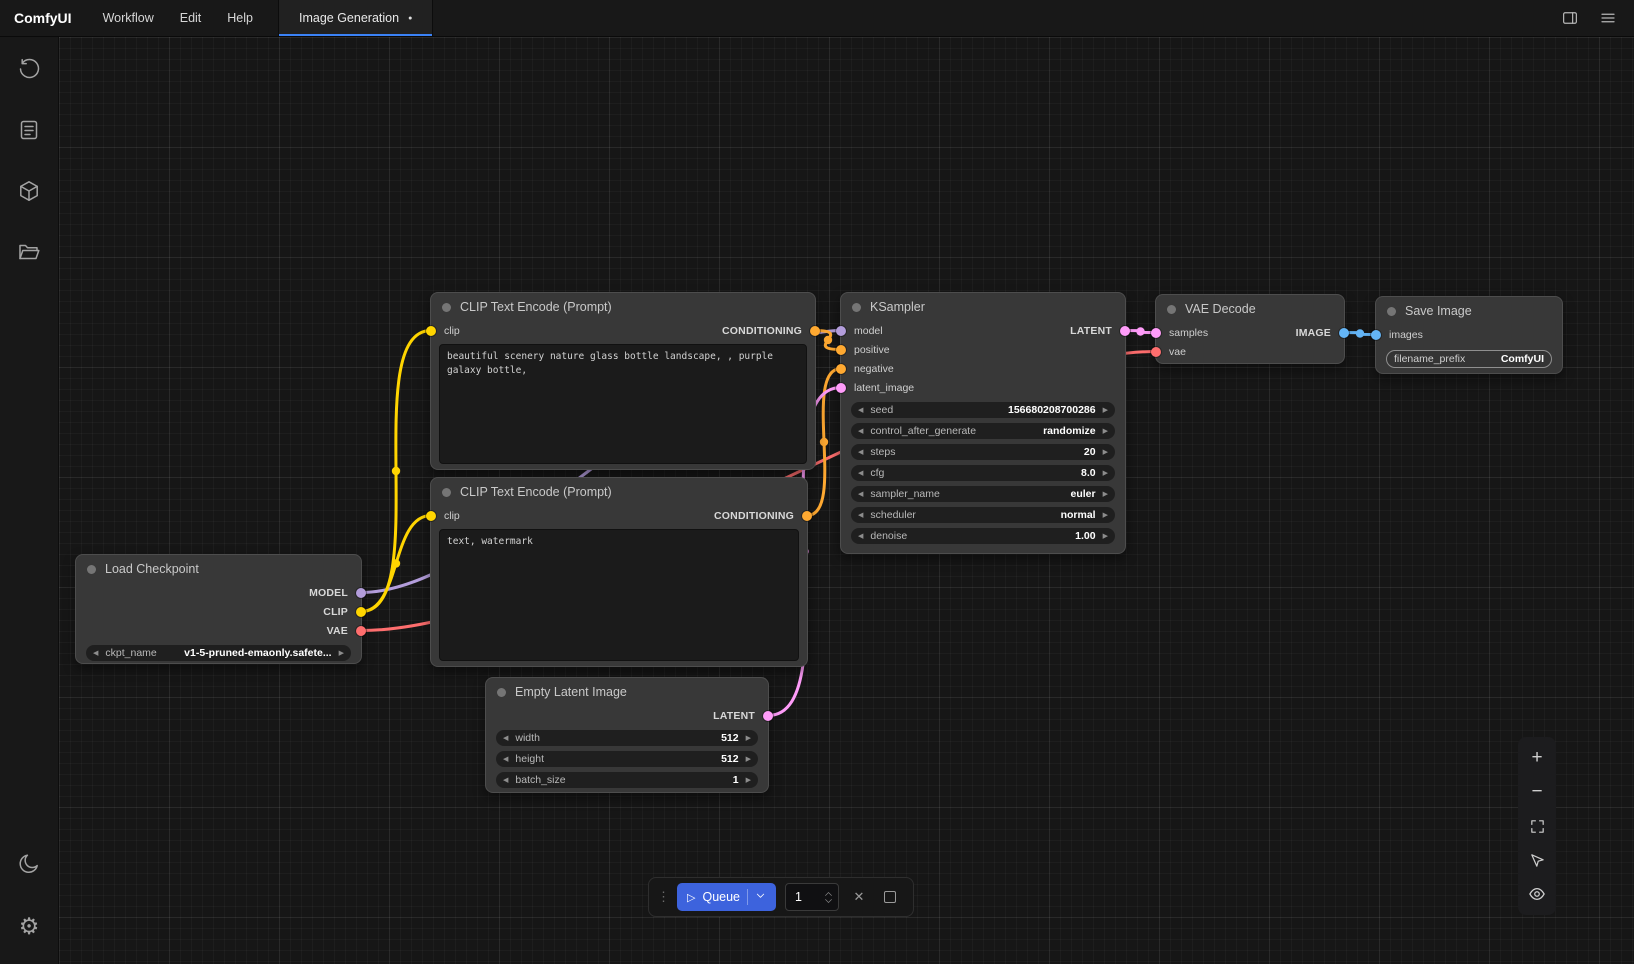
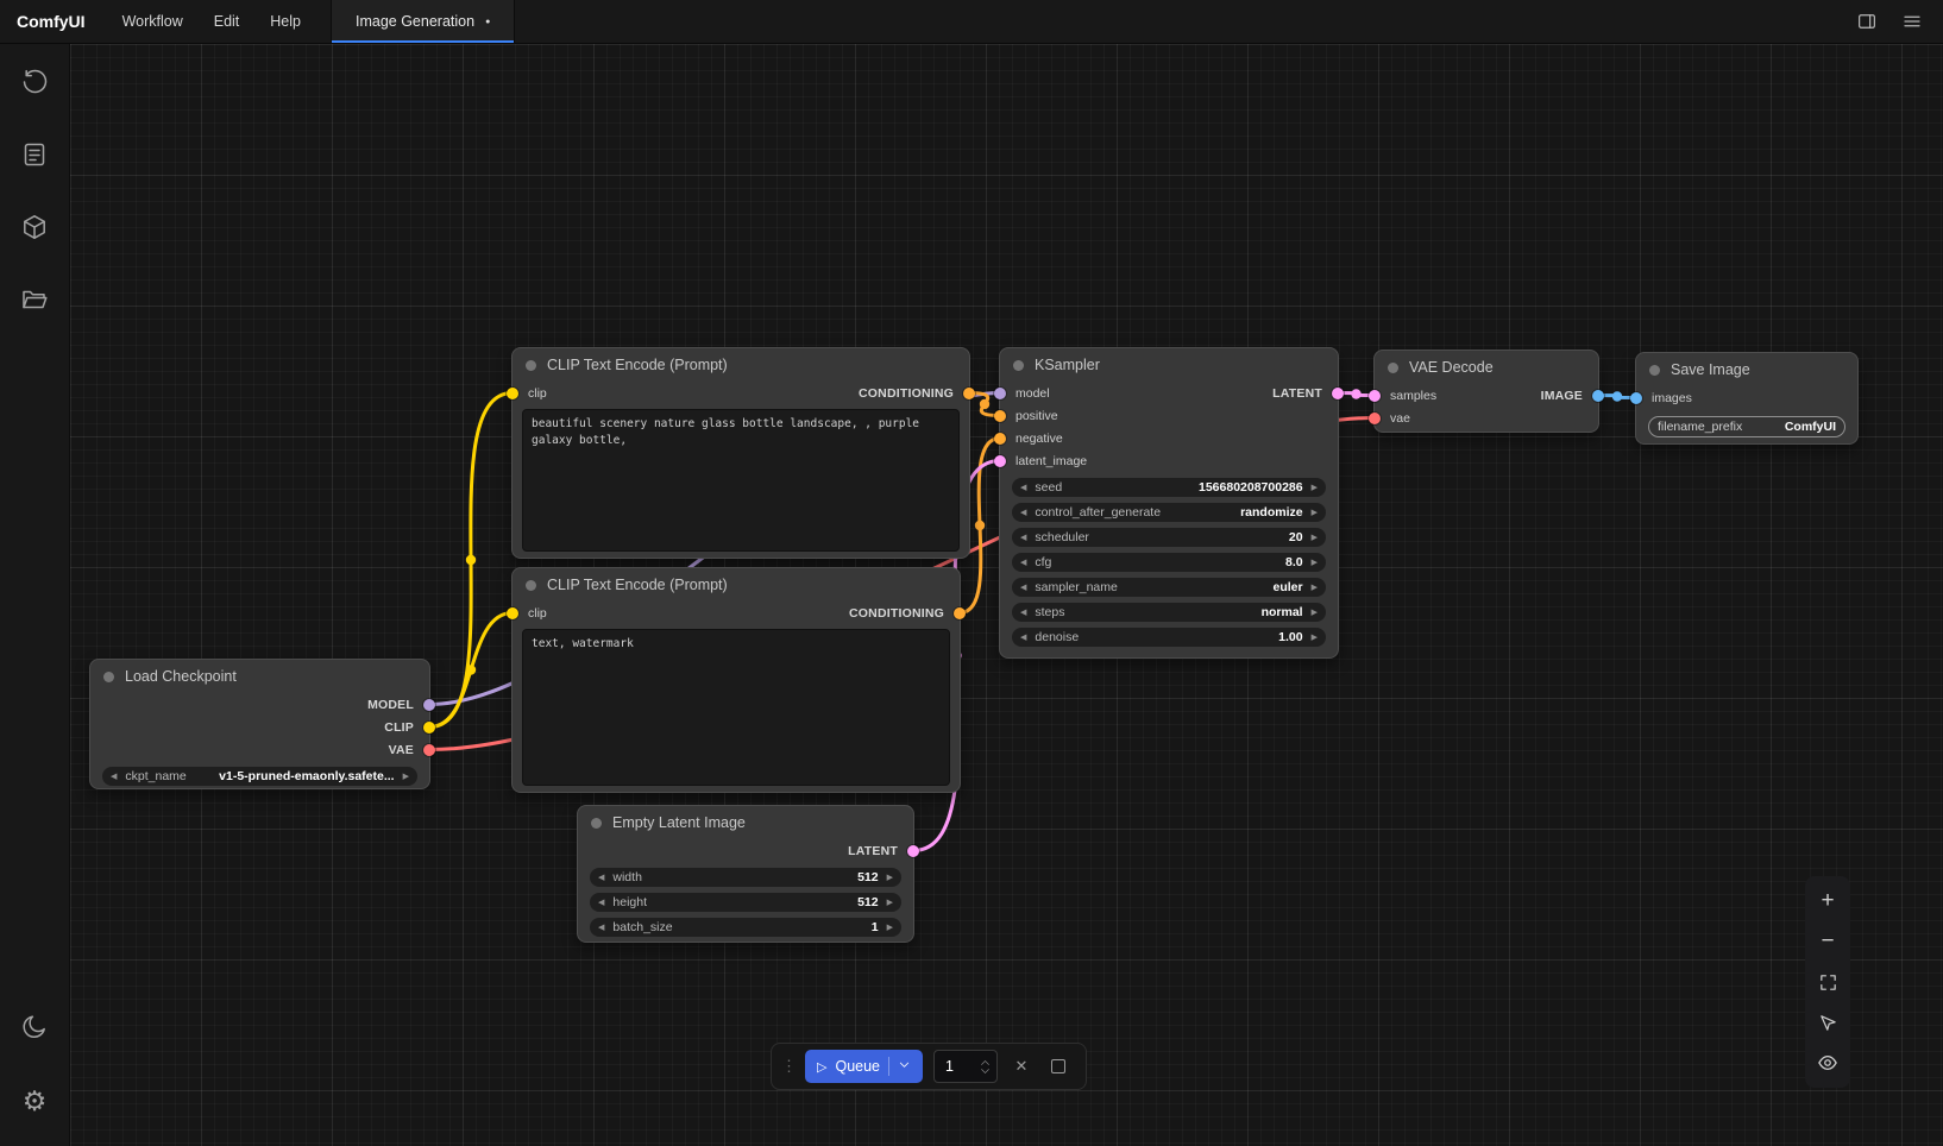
  ComfyUI
  Workflow
  Edit
  Help
  Image Generation
  ⚙
  Load Checkpoint
  MODEL
  CLIP
  VAE
  ckpt_name
  v1-5-pruned-emaonly.safete...
  CLIP Text Encode (Prompt)
  clip
  CONDITIONING
  CLIP Text Encode (Prompt)
  clip
  CONDITIONING
  text, watermark
  KSampler
  model
  LATENT
  positive
  negative
  latent_image
  seed
  156680208700286
  control_after_generate
  randomize
- steps
+ scheduler
  20
  cfg
  8.0
  sampler_name
  euler
- scheduler
+ steps
  normal
  denoise
  1.00
  VAE Decode
  samples
  IMAGE
  vae
  Save Image
  images
  filename_prefix
  ComfyUI
  Empty Latent Image
  LATENT
  width
  512
  height
  512
  batch_size
  1
  ⋮
  ▷
  Queue
  1
  ✕
  +
  −
